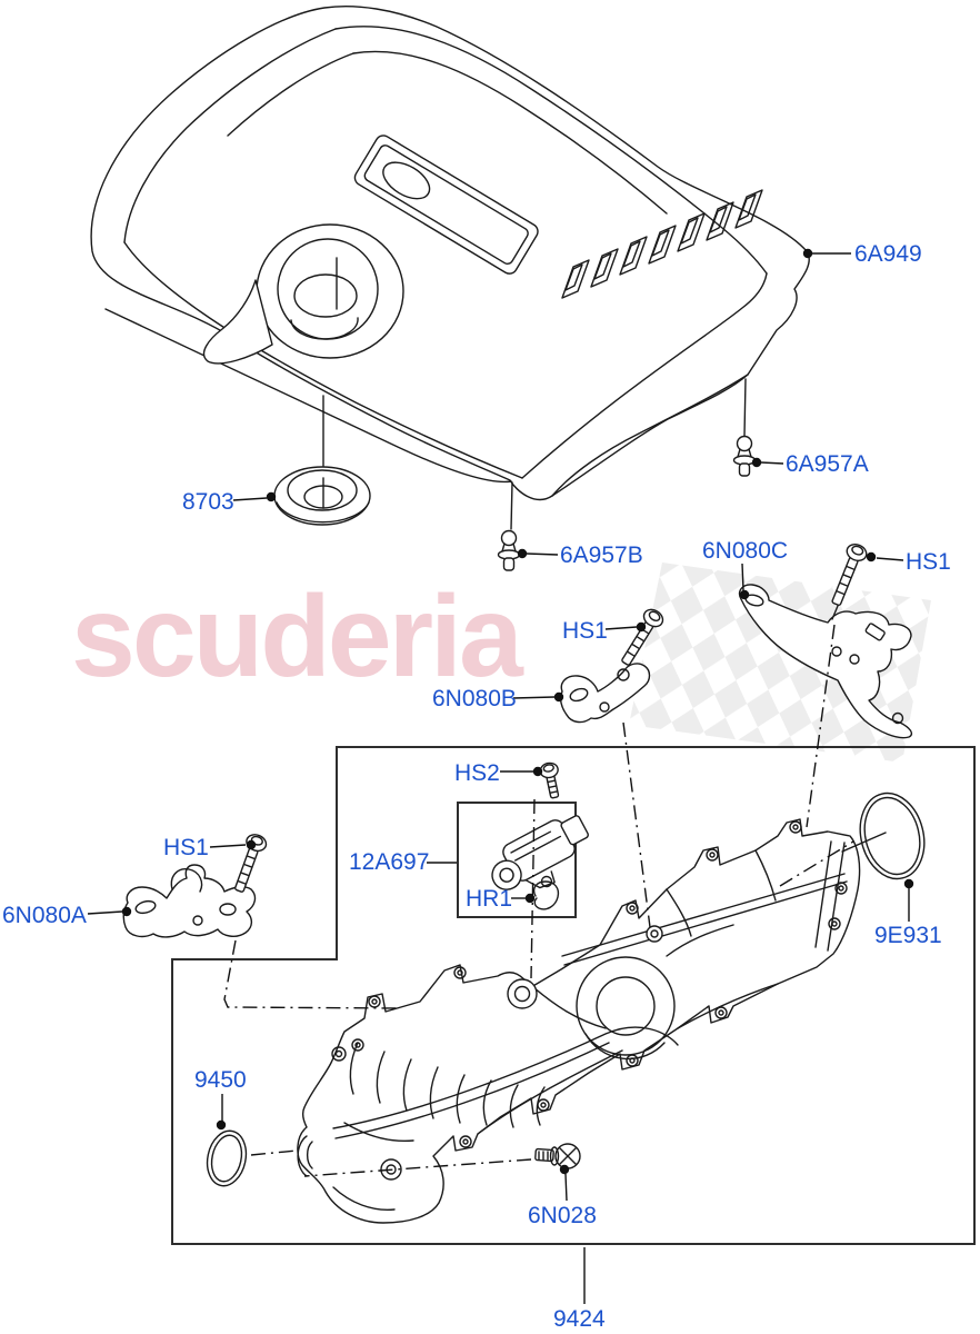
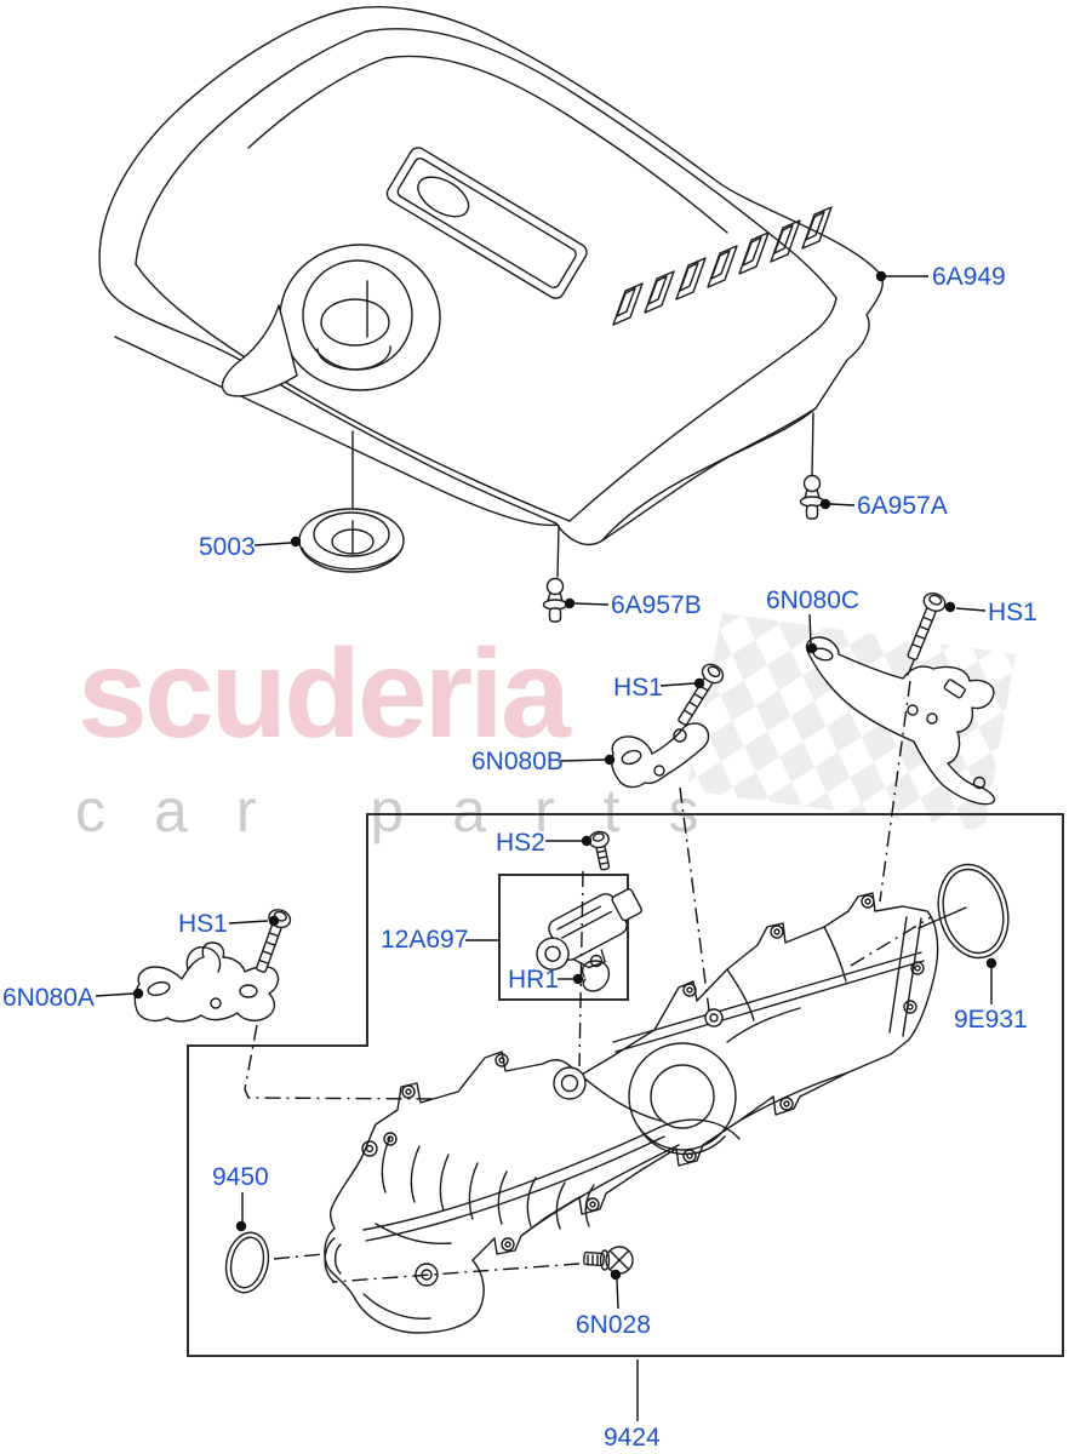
  scuderia
+ car parts
  6A949
  6A957A
- 8703
+ 5003
  6A957B
  HS1
  6N080A
  HS1
  6N080B
  6N080C
  HS1
  HS2
  12A697
  HR1
  9E931
  9450
  6N028
  9424
